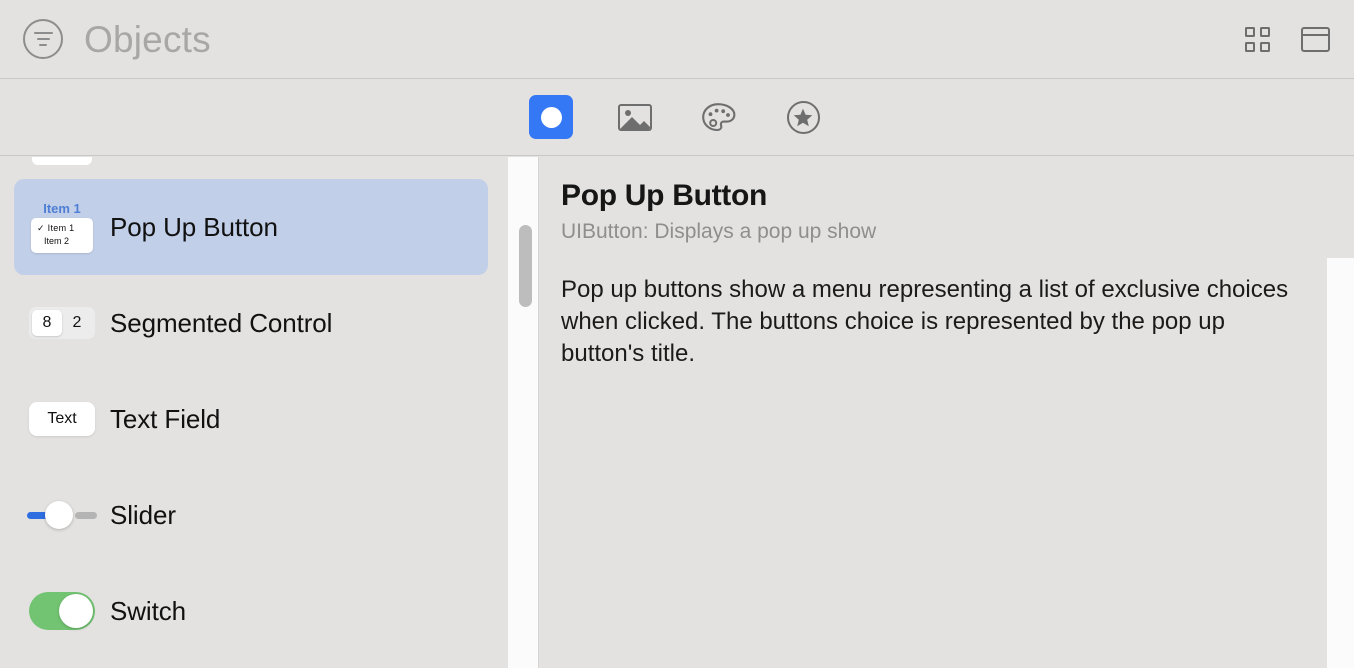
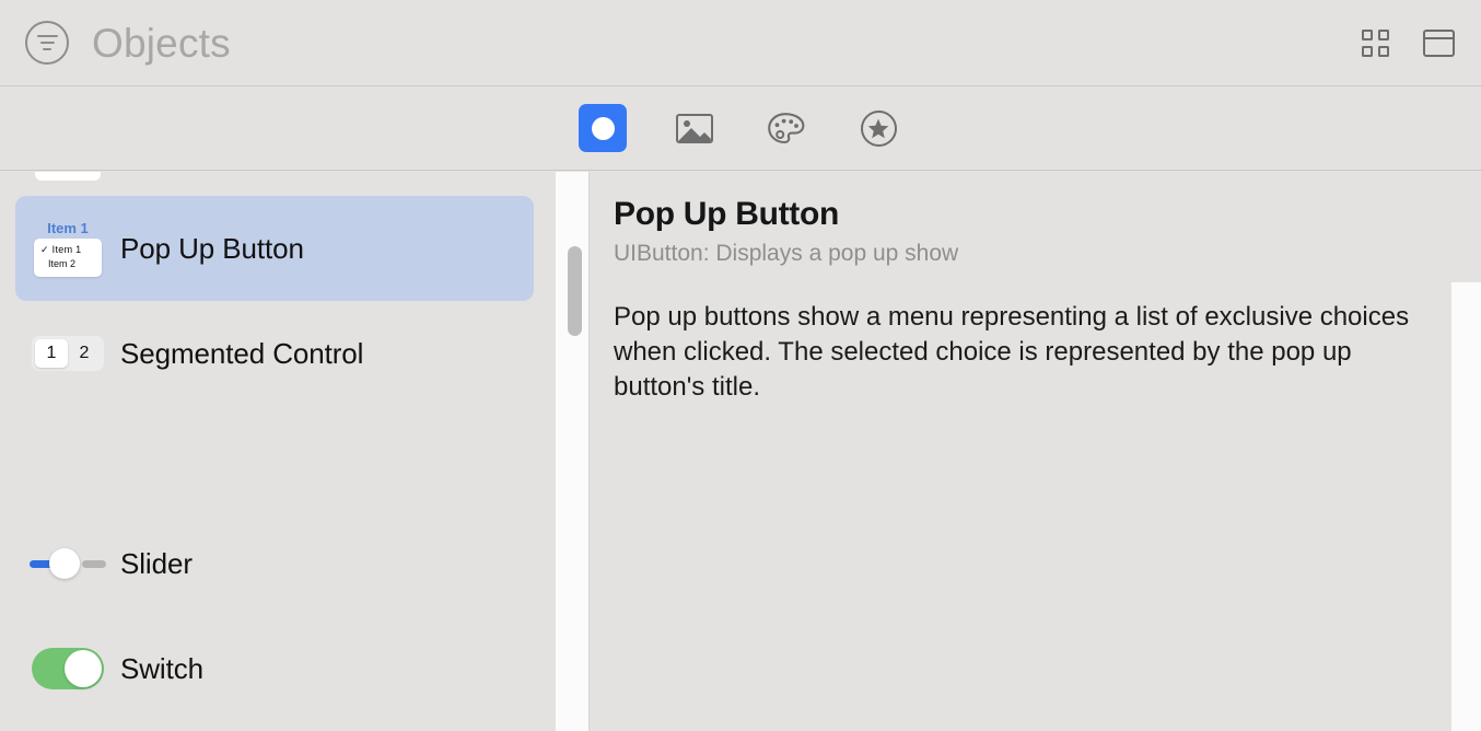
  Objects
  Item 1
  ✓ Item 1
  Item 2
  Pop Up Button
- 8
+ 1
  2
  Segmented Control
- Text
- Text Field
  Slider
  Switch
  Pop Up Button
  UIButton: Displays a pop up show
- Pop up buttons show a menu representing a list of exclusive choices when clicked. The buttons choice is represented by the pop up button's title.
+ Pop up buttons show a menu representing a list of exclusive choices when clicked. The selected choice is represented by the pop up button's title.
